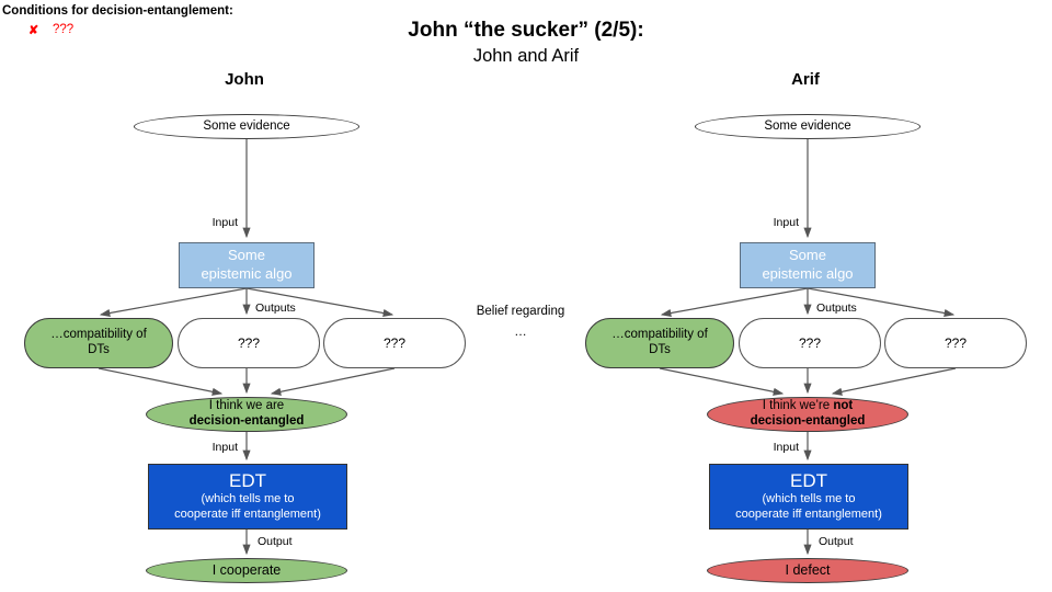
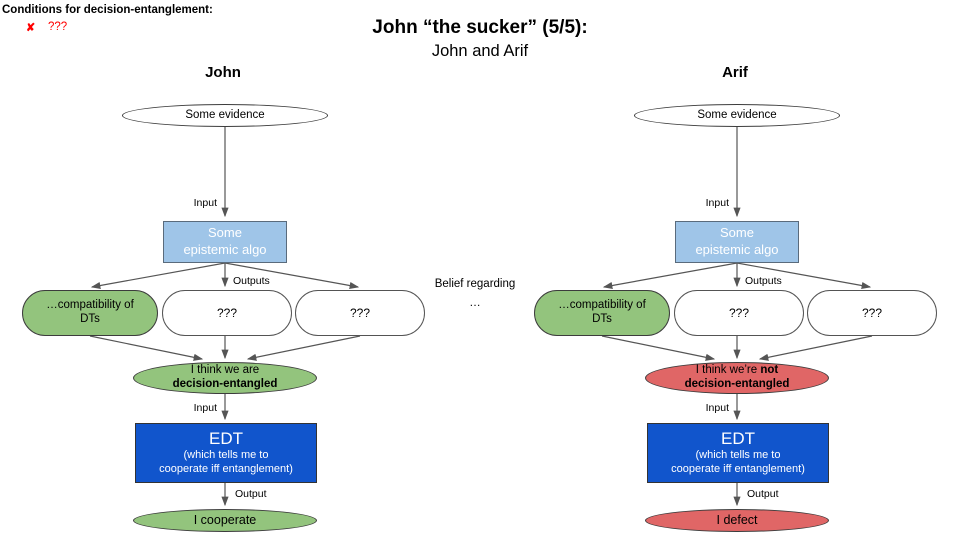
  Conditions for decision-entanglement:
  ✘
  ???
- John “the sucker” (2/5):
+ John “the sucker” (5/5):
  John and Arif
  Belief regarding
  …
  John
  Some evidence
  Input
  Some
  epistemic algo
  Outputs
  …compatibility of
  DTs
  ???
  ???
  I think we are
  decision-entangled
  Input
  EDT
  (which tells me to
  cooperate iff entanglement)
  Output
  I cooperate
  Arif
  Some evidence
  Input
  Some
  epistemic algo
  Outputs
  …compatibility of
  DTs
  ???
  ???
  I think we’re not
  decision-entangled
  Input
  EDT
  (which tells me to
  cooperate iff entanglement)
  Output
  I defect
